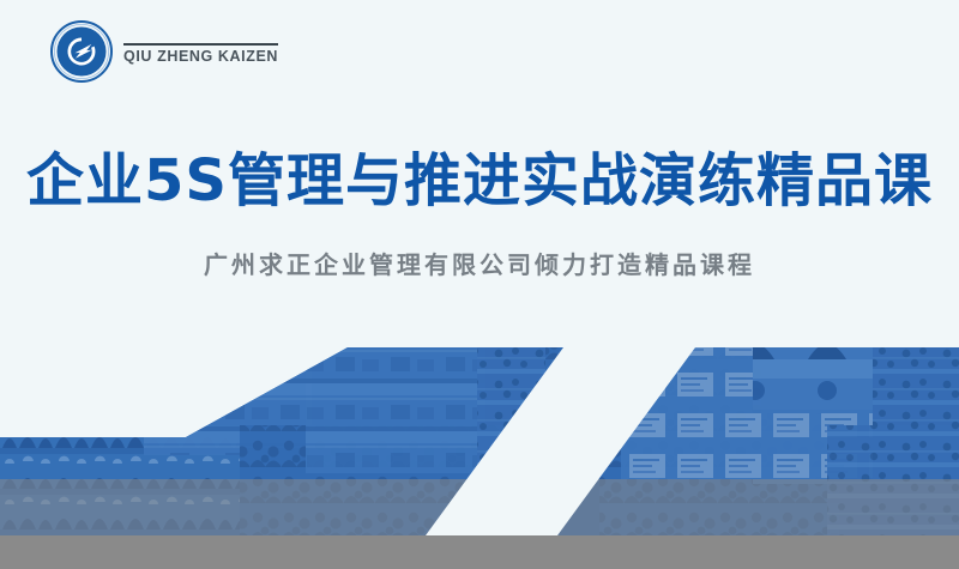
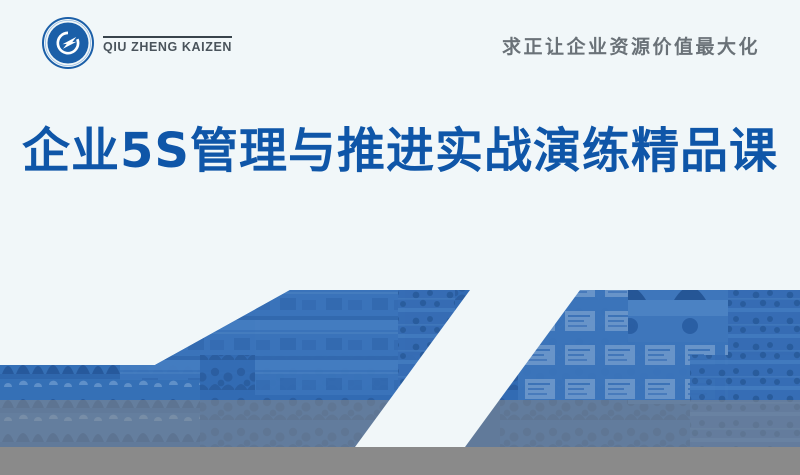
  QIU ZHENG KAIZEN
+ 求正让企业资源价值最大化
  企业5S管理与推进实战演练精品课
- 广州求正企业管理有限公司倾力打造精品课程
